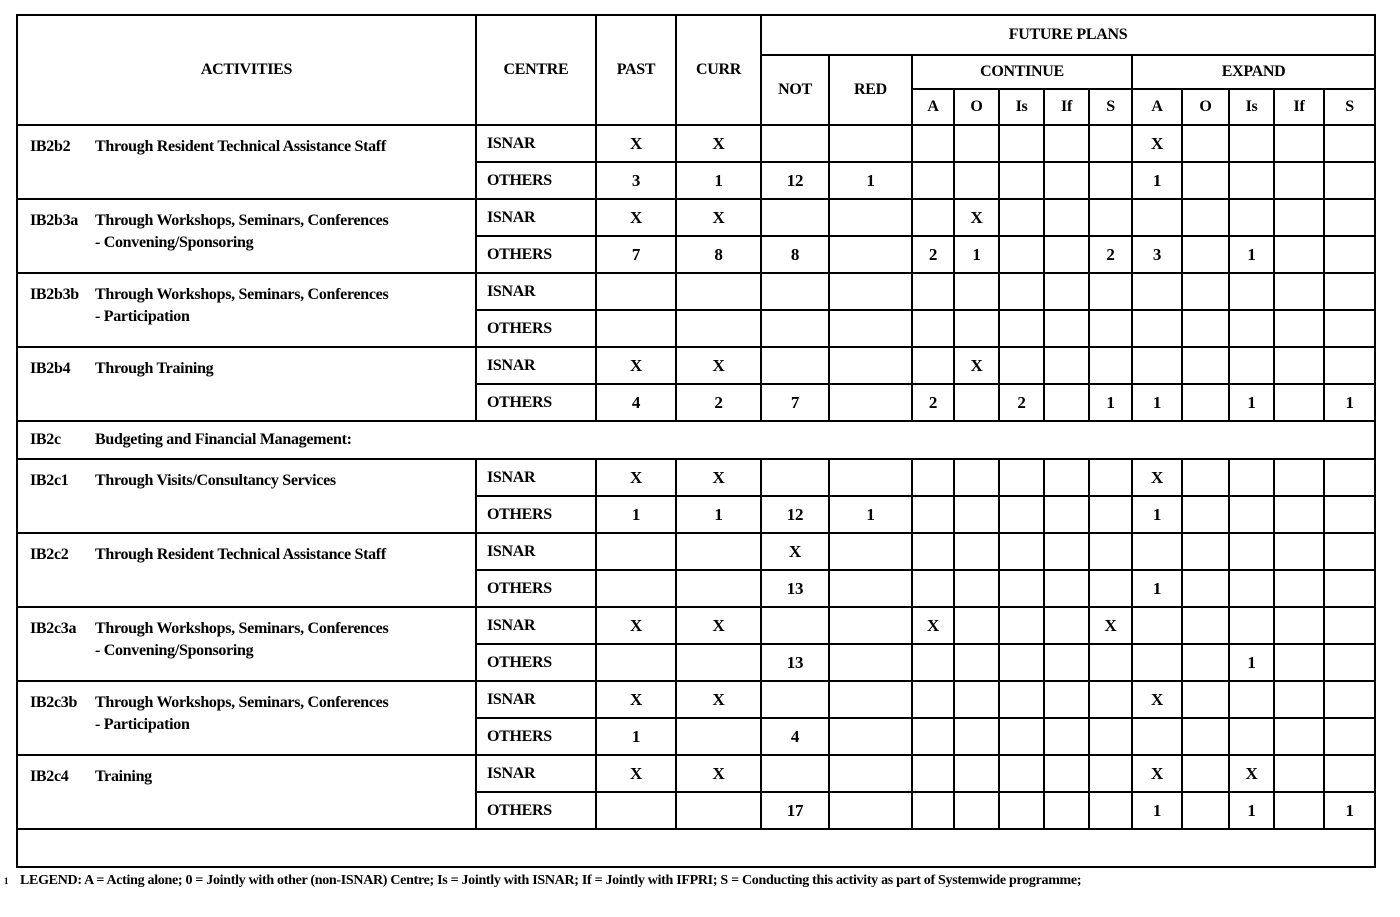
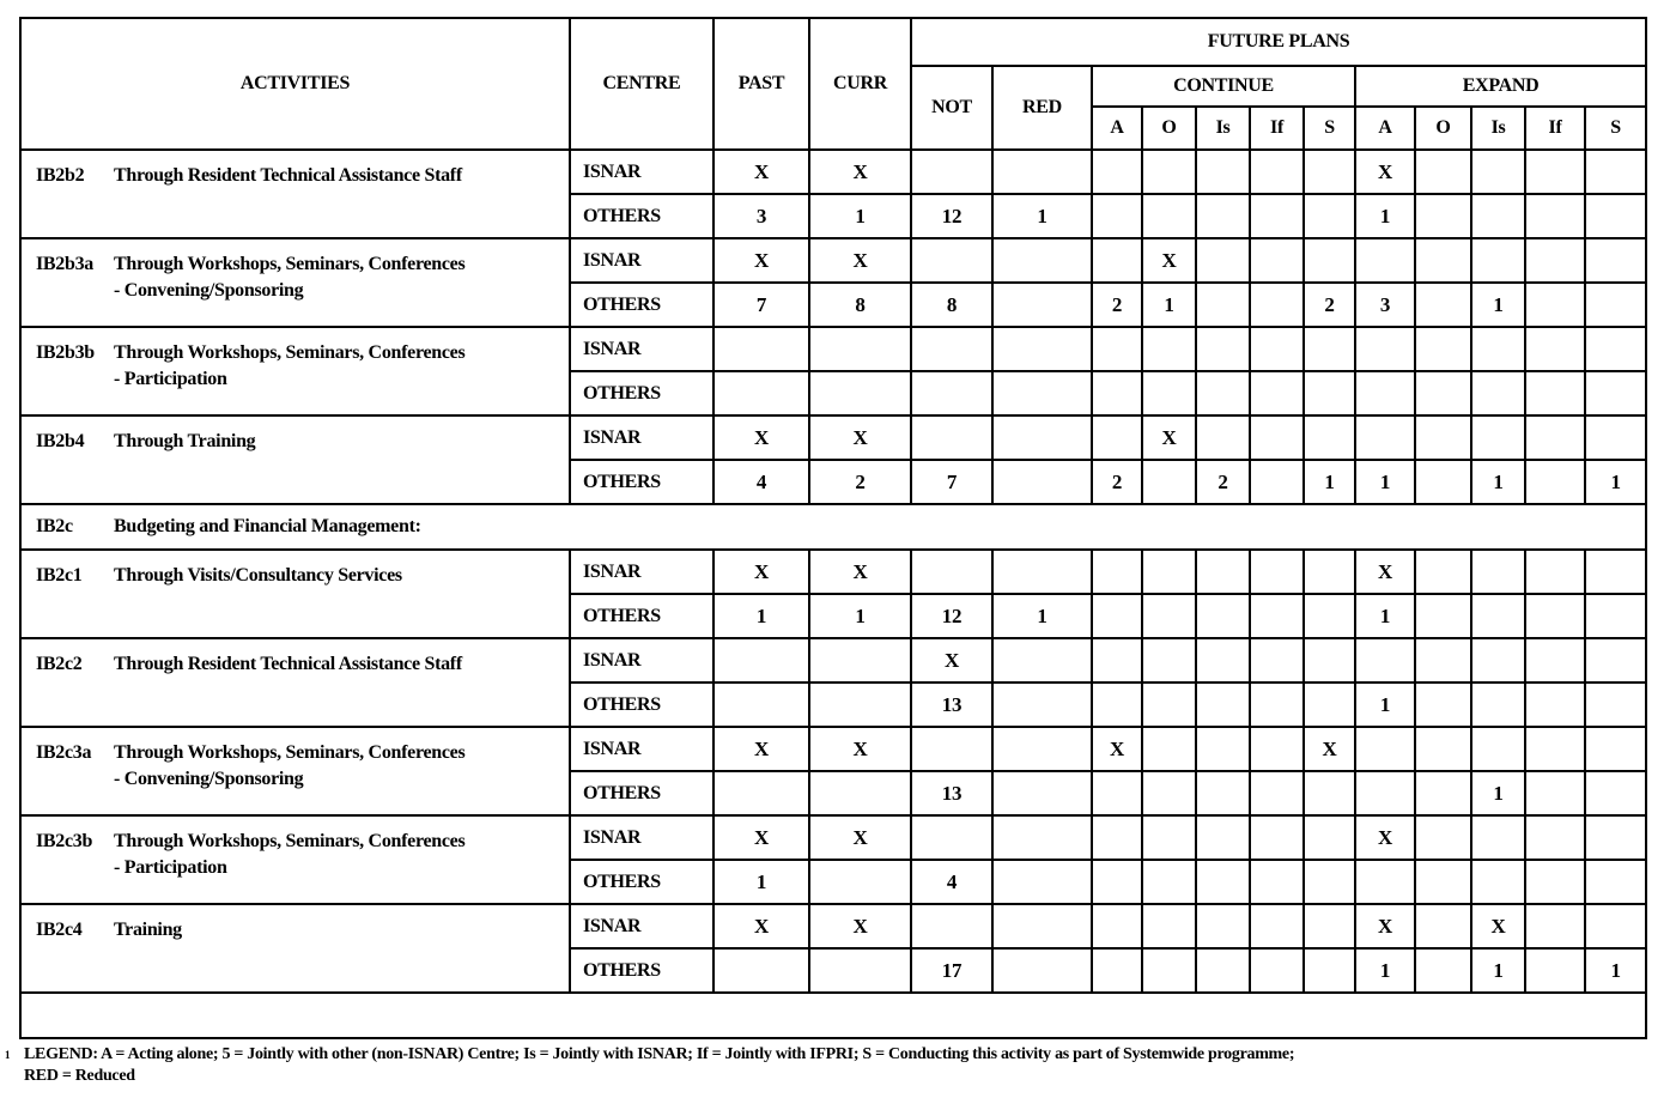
  ACTIVITIES	CENTRE	PAST	CURR	FUTURE PLANS
  NOT	RED	CONTINUE	EXPAND
  A	O	Is	If	S	A	O	Is	If	S
  IB2b2 Through Resident Technical Assistance Staff	ISNAR	X	X								X
  OTHERS	3	1	12	1						1
  IB2b3a Through Workshops, Seminars, Conferences- Convening/Sponsoring	ISNAR	X	X				X
  OTHERS	7	8	8		2	1			2	3		1
  IB2b3b Through Workshops, Seminars, Conferences- Participation	ISNAR
  OTHERS
  IB2b4 Through Training	ISNAR	X	X				X
  OTHERS	4	2	7		2		2		1	1		1		1
  IB2c Budgeting and Financial Management:
  IB2c1 Through Visits/Consultancy Services	ISNAR	X	X								X
  OTHERS	1	1	12	1						1
  IB2c2 Through Resident Technical Assistance Staff	ISNAR			X
  OTHERS			13							1
  IB2c3a Through Workshops, Seminars, Conferences- Convening/Sponsoring	ISNAR	X	X			X				X
  OTHERS			13									1
  IB2c3b Through Workshops, Seminars, Conferences- Participation	ISNAR	X	X								X
  OTHERS	1		4
  IB2c4 Training	ISNAR	X	X								X		X
  OTHERS			17							1		1		1
- 1 LEGEND: A = Acting alone; 0 = Jointly with other (non-ISNAR) Centre; Is = Jointly with ISNAR; If = Jointly with IFPRI; S = Conducting this activity as part of Systemwide programme;
+ 1 LEGEND: A = Acting alone; 5 = Jointly with other (non-ISNAR) Centre; Is = Jointly with ISNAR; If = Jointly with IFPRI; S = Conducting this activity as part of Systemwide programme;
+ RED = Reduced
